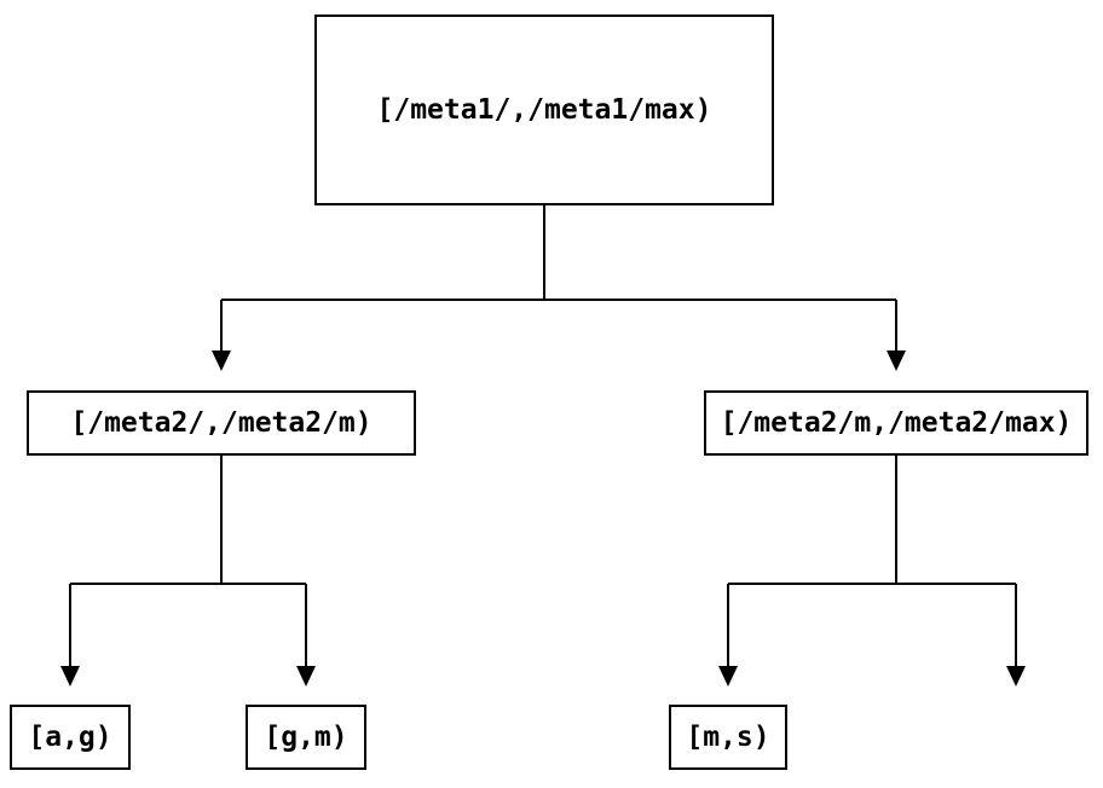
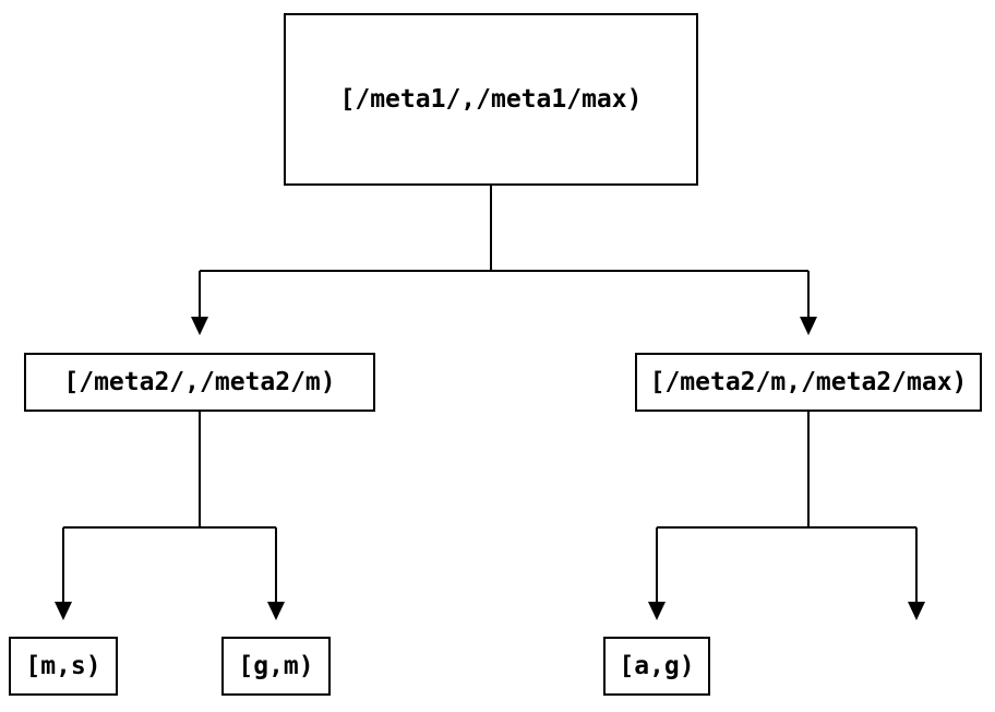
  [/meta1/,/meta1/max)
  [/meta2/,/meta2/m)
  [/meta2/m,/meta2/max)
- [a,g)
+ [m,s)
  [g,m)
- [m,s)
+ [a,g)
